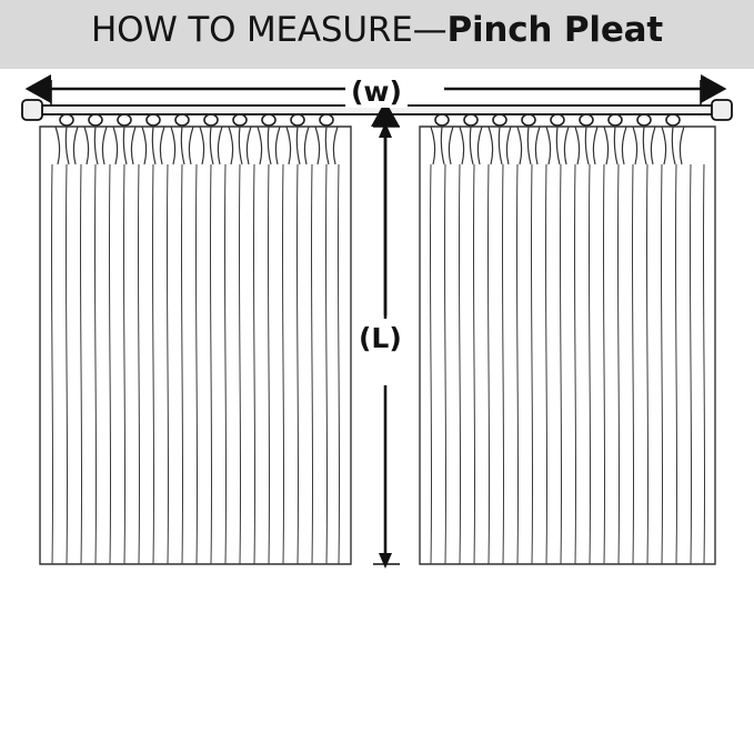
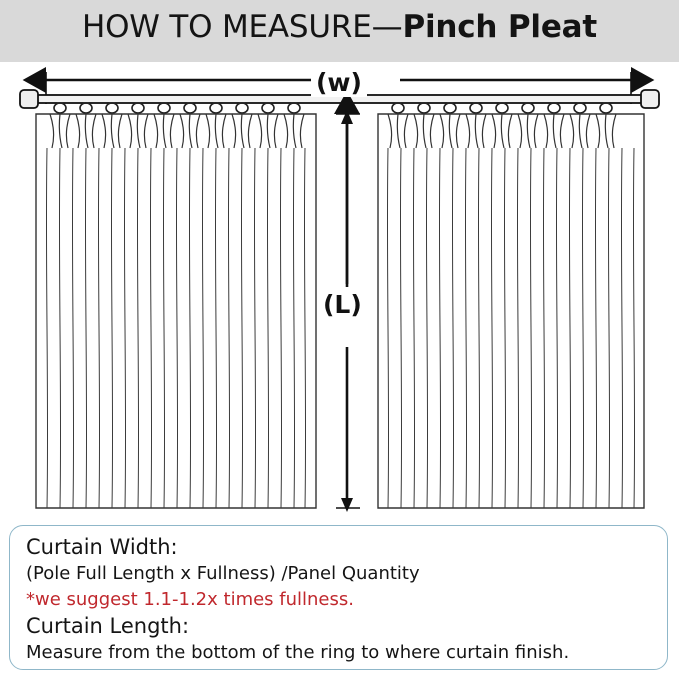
  HOW TO MEASURE—Pinch Pleat
  (w)
  (L)
+ Curtain Width:
+ (Pole Full Length x Fullness) /Panel Quantity
+ *we suggest 1.1-1.2x times fullness.
+ Curtain Length:
+ Measure from the bottom of the ring to where curtain finish.
